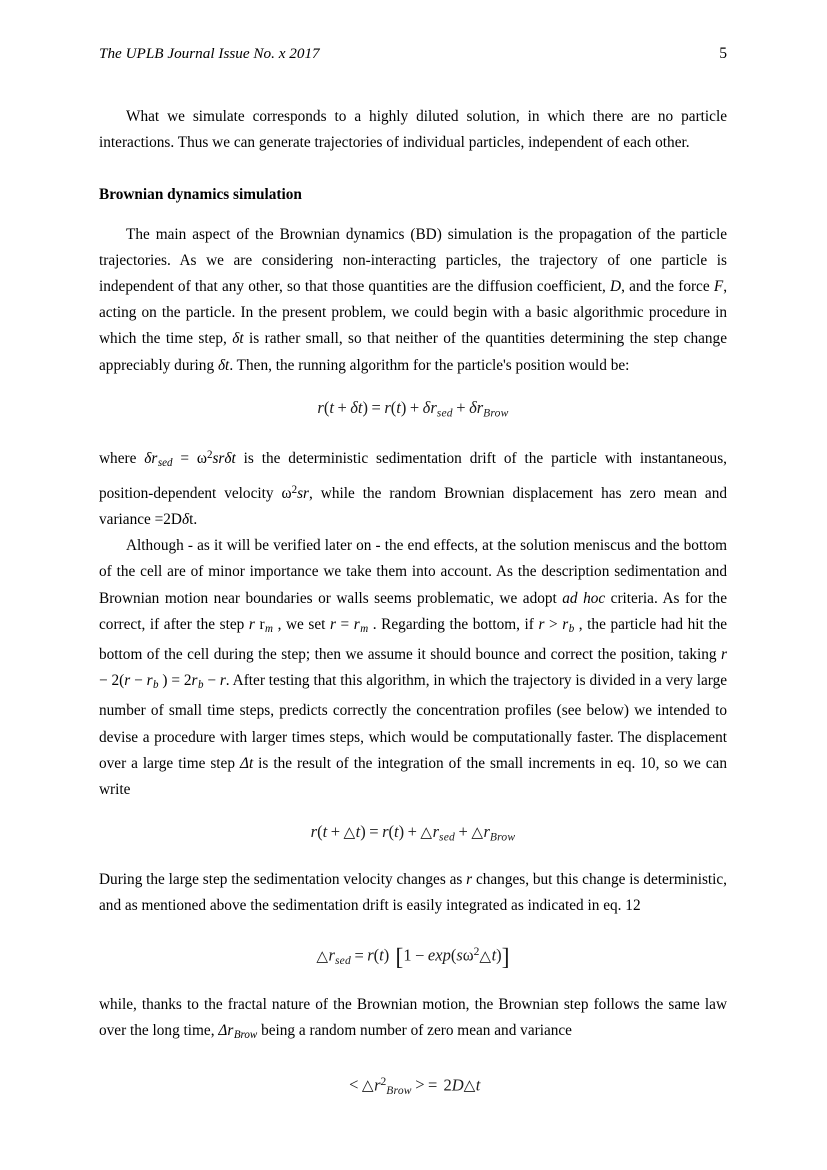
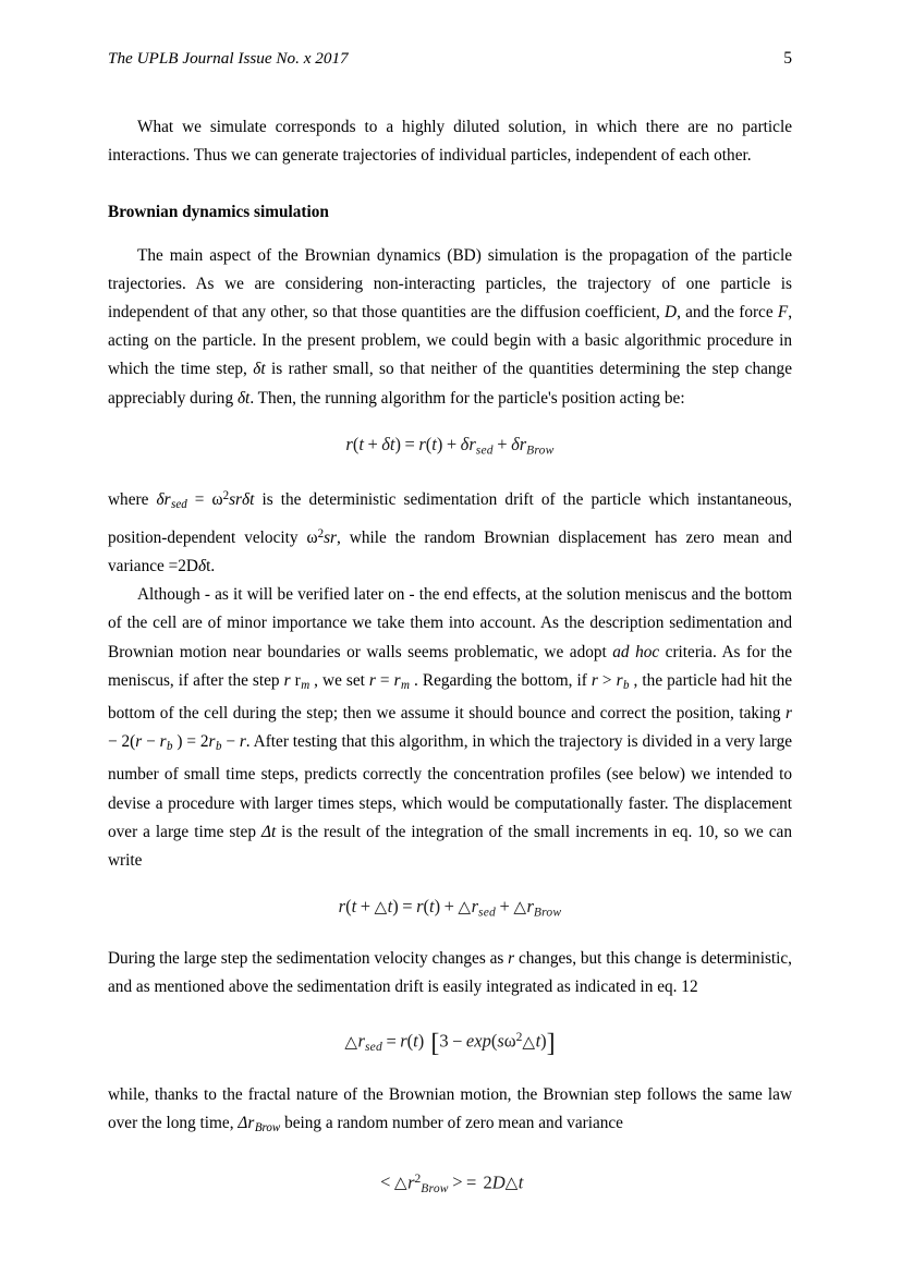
  The UPLB Journal Issue No. x 2017
  5
  What we simulate corresponds to a highly diluted solution, in which there are no particle interactions. Thus we can generate trajectories of individual particles, independent of each other.
  Brownian dynamics simulation
- The main aspect of the Brownian dynamics (BD) simulation is the propagation of the particle trajectories. As we are considering non-interacting particles, the trajectory of one particle is independent of that any other, so that those quantities are the diffusion coefficient, D, and the force F, acting on the particle. In the present problem, we could begin with a basic algorithmic procedure in which the time step, δt is rather small, so that neither of the quantities determining the step change appreciably during δt. Then, the running algorithm for the particle's position would be:
+ The main aspect of the Brownian dynamics (BD) simulation is the propagation of the particle trajectories. As we are considering non-interacting particles, the trajectory of one particle is independent of that any other, so that those quantities are the diffusion coefficient, D, and the force F, acting on the particle. In the present problem, we could begin with a basic algorithmic procedure in which the time step, δt is rather small, so that neither of the quantities determining the step change appreciably during δt. Then, the running algorithm for the particle's position acting be:
  r(t + δt) = r(t) + δrsed+ δrBrow
- where δrsed = ω2srδt is the deterministic sedimentation drift of the particle with instantaneous, position-dependent velocity ω2sr, while the random Brownian displacement has zero mean and variance =2Dδt.
+ where δrsed = ω2srδt is the deterministic sedimentation drift of the particle which instantaneous, position-dependent velocity ω2sr, while the random Brownian displacement has zero mean and variance =2Dδt.
- Although - as it will be verified later on - the end effects, at the solution meniscus and the bottom of the cell are of minor importance we take them into account. As the description sedimentation and Brownian motion near boundaries or walls seems problematic, we adopt ad hoc criteria. As for the correct, if after the step r rm , we set r = rm . Regarding the bottom, if r > rb , the particle had hit the bottom of the cell during the step; then we assume it should bounce and correct the position, taking r − 2(r − rb ) = 2rb − r. After testing that this algorithm, in which the trajectory is divided in a very large number of small time steps, predicts correctly the concentration profiles (see below) we intended to devise a procedure with larger times steps, which would be computationally faster. The displacement over a large time step Δt is the result of the integration of the small increments in eq. 10, so we can write
+ Although - as it will be verified later on - the end effects, at the solution meniscus and the bottom of the cell are of minor importance we take them into account. As the description sedimentation and Brownian motion near boundaries or walls seems problematic, we adopt ad hoc criteria. As for the meniscus, if after the step r rm , we set r = rm . Regarding the bottom, if r > rb , the particle had hit the bottom of the cell during the step; then we assume it should bounce and correct the position, taking r − 2(r − rb ) = 2rb − r. After testing that this algorithm, in which the trajectory is divided in a very large number of small time steps, predicts correctly the concentration profiles (see below) we intended to devise a procedure with larger times steps, which would be computationally faster. The displacement over a large time step Δt is the result of the integration of the small increments in eq. 10, so we can write
  r(t + △t) = r(t) + △rsed + △rBrow
  During the large step the sedimentation velocity changes as r changes, but this change is deterministic, and as mentioned above the sedimentation drift is easily integrated as indicated in eq. 12
- △rsed = r(t) [1 − exp(sω2△t)]
+ △rsed = r(t) [3 − exp(sω2△t)]
  while, thanks to the fractal nature of the Brownian motion, the Brownian step follows the same law over the long time, ΔrBrow being a random number of zero mean and variance
  < △r2Brow> = 2D△t
